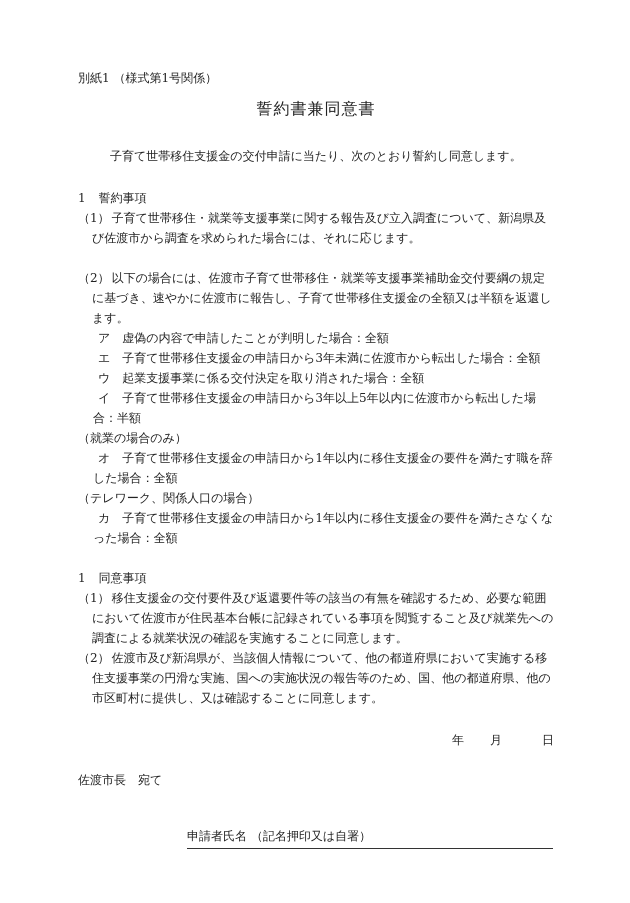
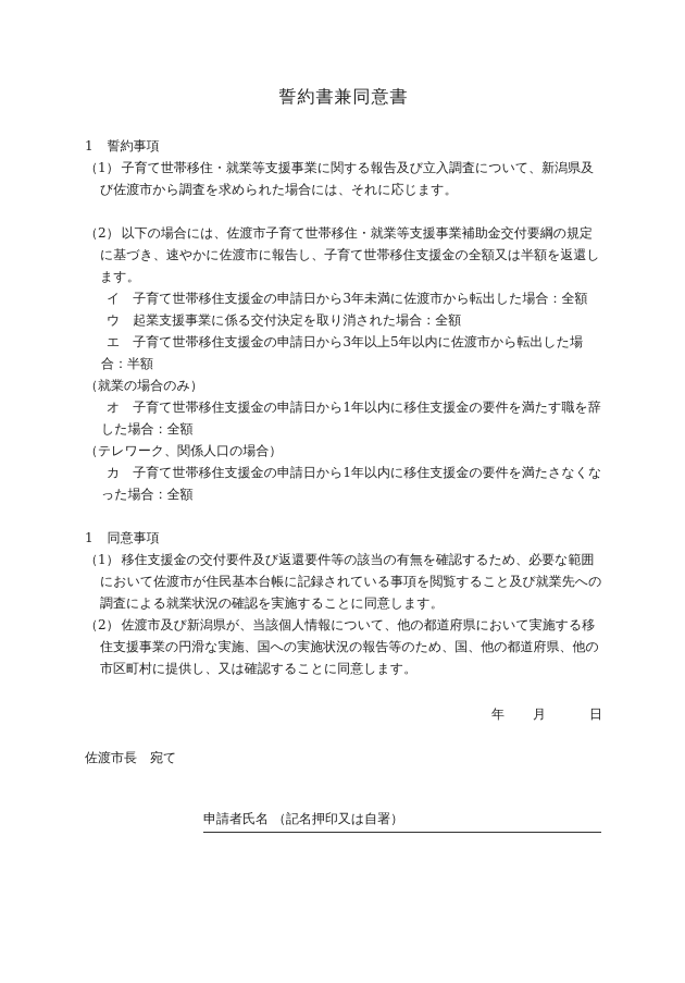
- 別紙1 （様式第1号関係）
  誓約書兼同意書
- 子育て世帯移住支援金の交付申請に当たり、次のとおり誓約し同意します。
  1 誓約事項
  （1） 子育て世帯移住・就業等支援事業に関する報告及び立入調査について、新潟県及び佐渡市から調査を求められた場合には、それに応じます。
  （2） 以下の場合には、佐渡市子育て世帯移住・就業等支援事業補助金交付要綱の規定に基づき、速やかに佐渡市に報告し、子育て世帯移住支援金の全額又は半額を返還します。
- ア 虚偽の内容で申請したことが判明した場合：全額
- エ 子育て世帯移住支援金の申請日から3年未満に佐渡市から転出した場合：全額
+ イ 子育て世帯移住支援金の申請日から3年未満に佐渡市から転出した場合：全額
  ウ 起業支援事業に係る交付決定を取り消された場合：全額
- イ 子育て世帯移住支援金の申請日から3年以上5年以内に佐渡市から転出した場合：半額
+ エ 子育て世帯移住支援金の申請日から3年以上5年以内に佐渡市から転出した場合：半額
  （就業の場合のみ）
  オ 子育て世帯移住支援金の申請日から1年以内に移住支援金の要件を満たす職を辞した場合：全額
  （テレワーク、関係人口の場合）
  カ 子育て世帯移住支援金の申請日から1年以内に移住支援金の要件を満たさなくなった場合：全額
  1 同意事項
  （1） 移住支援金の交付要件及び返還要件等の該当の有無を確認するため、必要な範囲において佐渡市が住民基本台帳に記録されている事項を閲覧すること及び就業先への調査による就業状況の確認を実施することに同意します。
  （2） 佐渡市及び新潟県が、当該個人情報について、他の都道府県において実施する移住支援事業の円滑な実施、国への実施状況の報告等のため、国、他の都道府県、他の市区町村に提供し、又は確認することに同意します。
  年 月 日
  佐渡市長 宛て
  申請者氏名 （記名押印又は自署）
